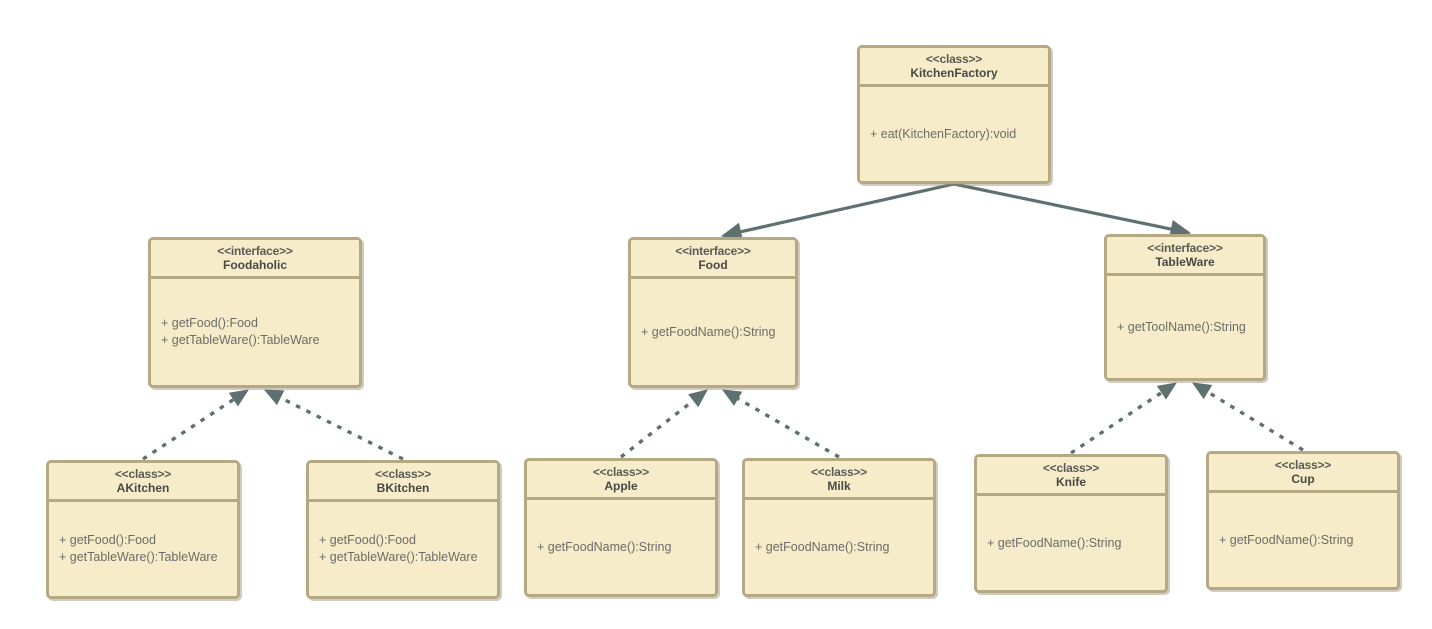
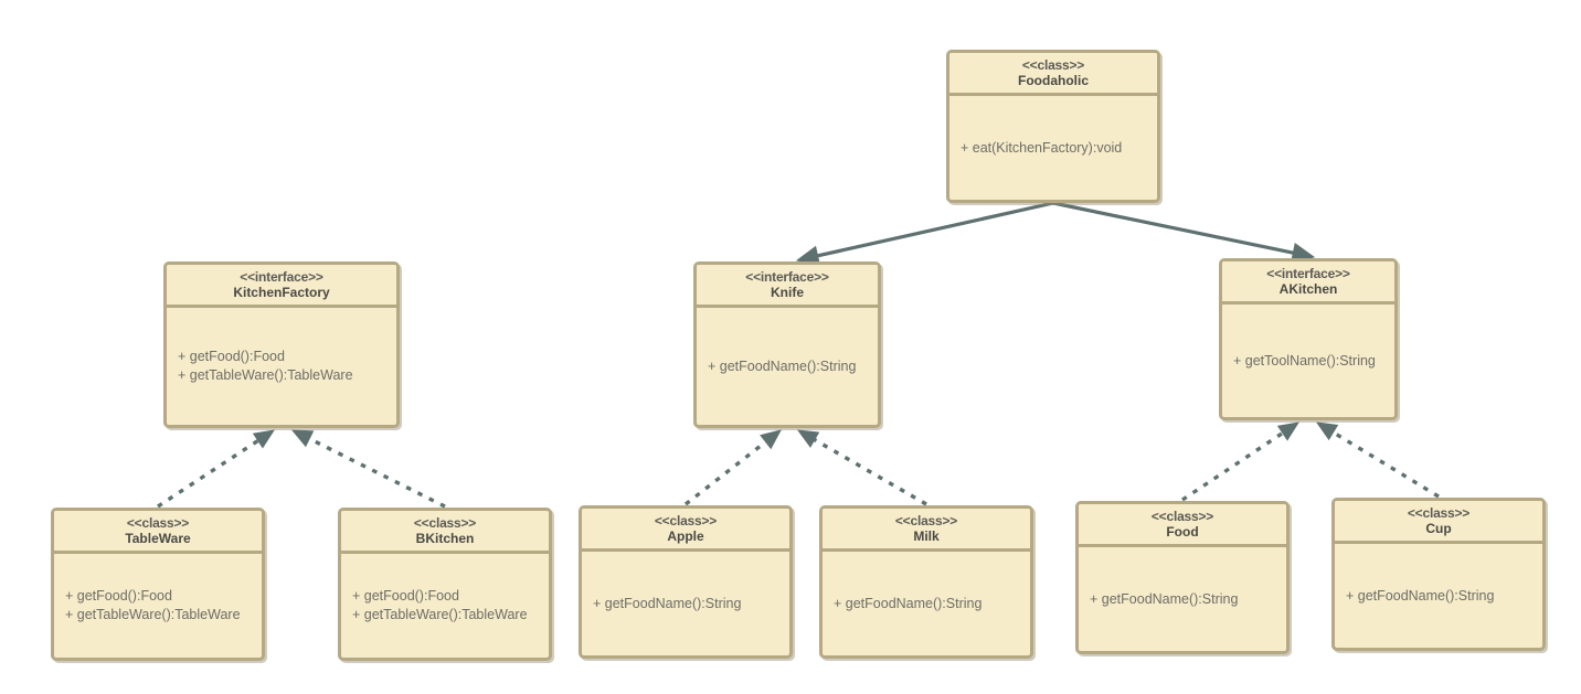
  <<class>>
- KitchenFactory
+ Foodaholic
  + eat(KitchenFactory):void
  <<interface>>
- Foodaholic
+ KitchenFactory
  + getFood():Food
  + getTableWare():TableWare
  <<interface>>
- Food
+ Knife
  + getFoodName():String
  <<interface>>
- TableWare
+ AKitchen
  + getToolName():String
  <<class>>
- AKitchen
+ TableWare
  + getFood():Food
  + getTableWare():TableWare
  <<class>>
  BKitchen
  + getFood():Food
  + getTableWare():TableWare
  <<class>>
  Apple
  + getFoodName():String
  <<class>>
  Milk
  + getFoodName():String
  <<class>>
- Knife
+ Food
  + getFoodName():String
  <<class>>
  Cup
  + getFoodName():String
